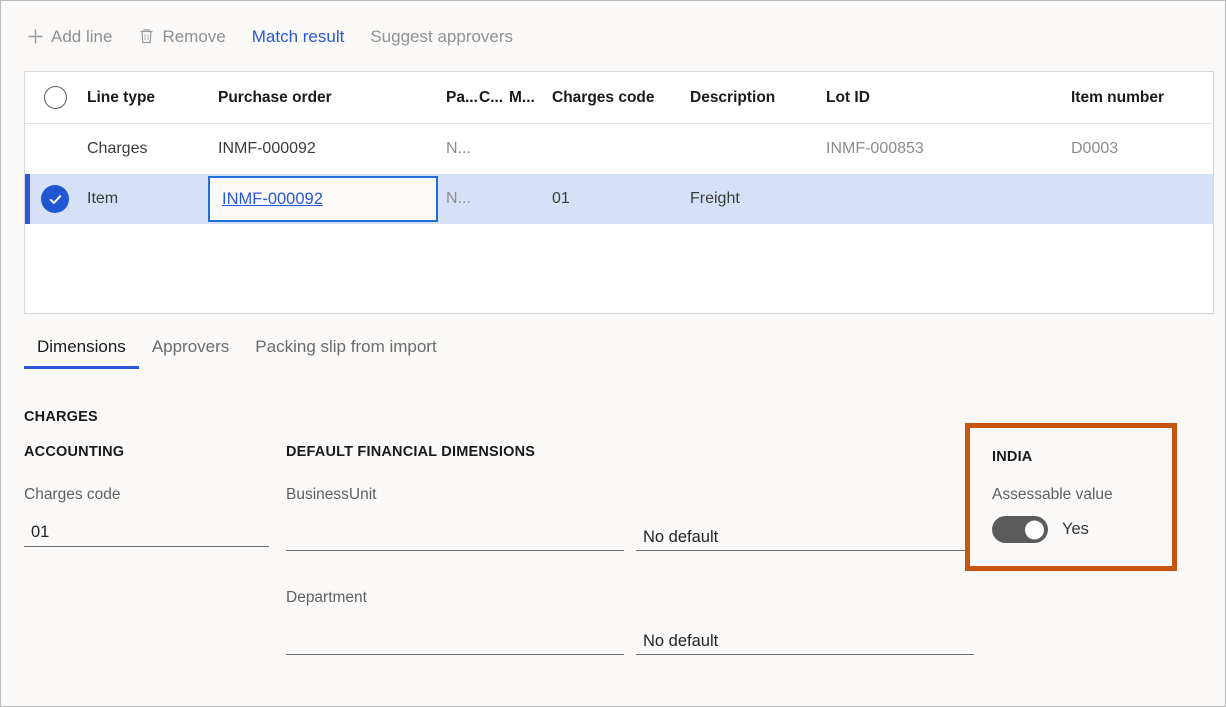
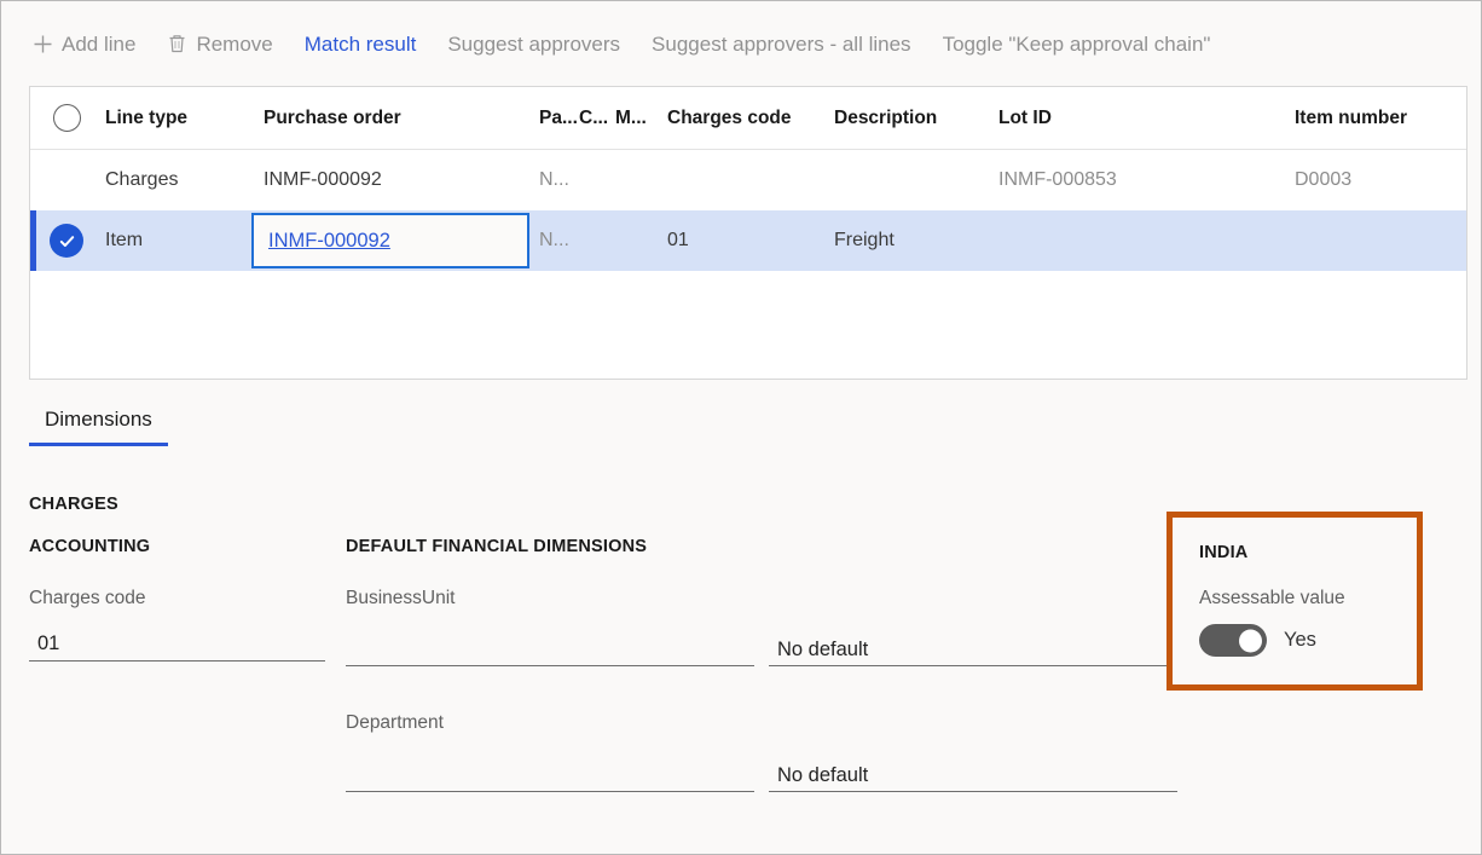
  Add line
  Remove
  Match result
  Suggest approvers
+ Suggest approvers - all lines
+ Toggle "Keep approval chain"
  Line type
  Purchase order
  Pa...
  C...
  M...
  Charges code
  Description
  Lot ID
  Item number
  Charges
  INMF-000092
  N...
  INMF-000853
  D0003
  Item
  INMF-000092
  N...
  01
  Freight
  Dimensions
- Approvers
- Packing slip from import
  CHARGES
  ACCOUNTING
  Charges code
  01
  DEFAULT FINANCIAL DIMENSIONS
  BusinessUnit
  No default
  Department
  No default
  INDIA
  Assessable value
  Yes
